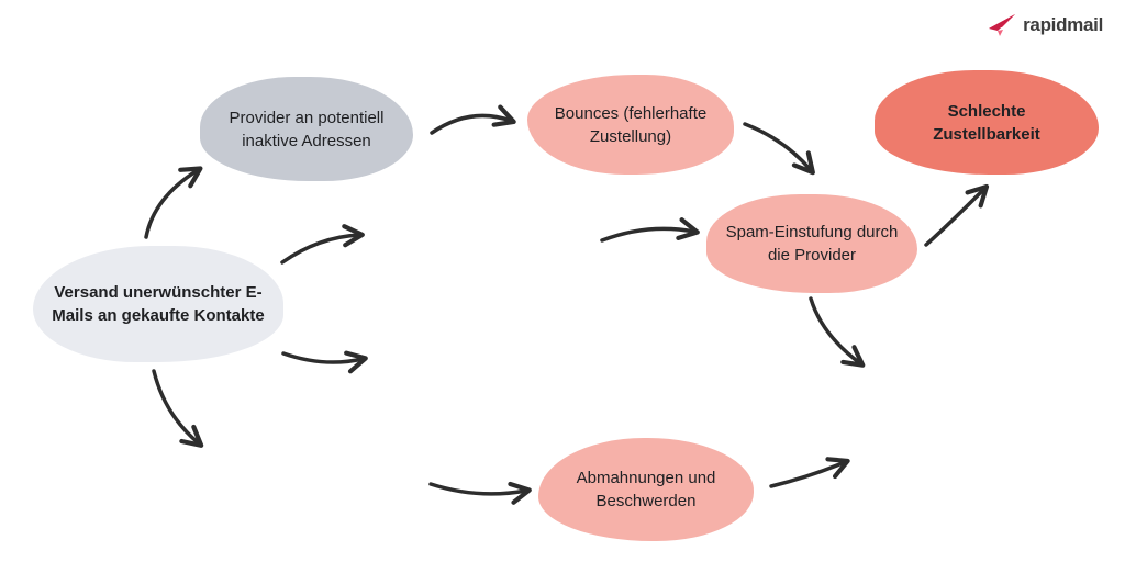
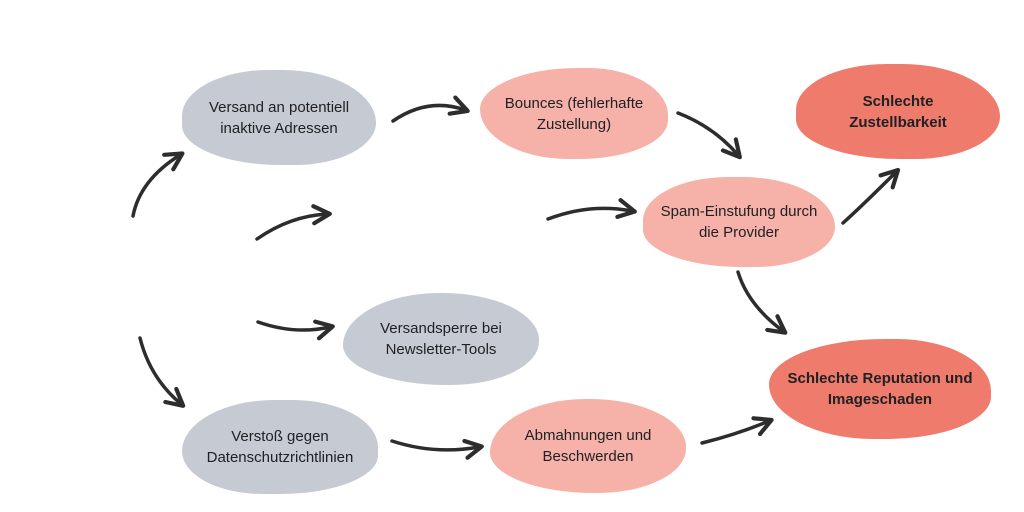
- rapidmail
- Versand unerwünschter E-Mails an gekaufte Kontakte
- Provider an potentiell inaktive Adressen
+ Versand an potentiell inaktive Adressen
+ Versandsperre bei Newsletter-Tools
+ Verstoß gegen Datenschutzrichtlinien
  Bounces (fehlerhafte Zustellung)
  Spam-Einstufung durch die Provider
  Abmahnungen und Beschwerden
  Schlechte Zustellbarkeit
+ Schlechte Reputation und Imageschaden
